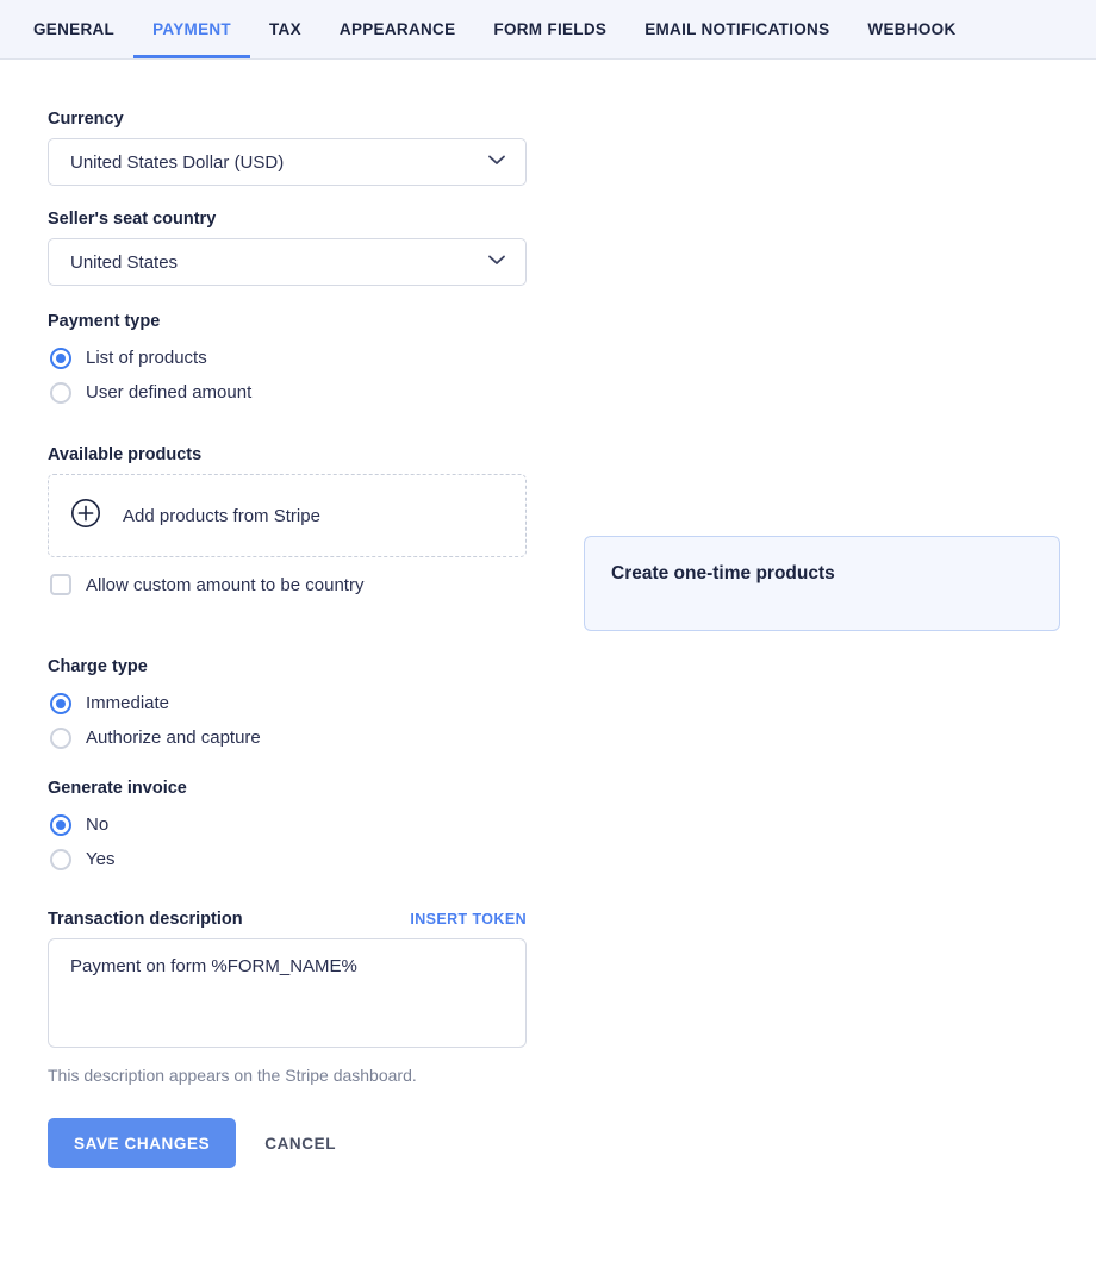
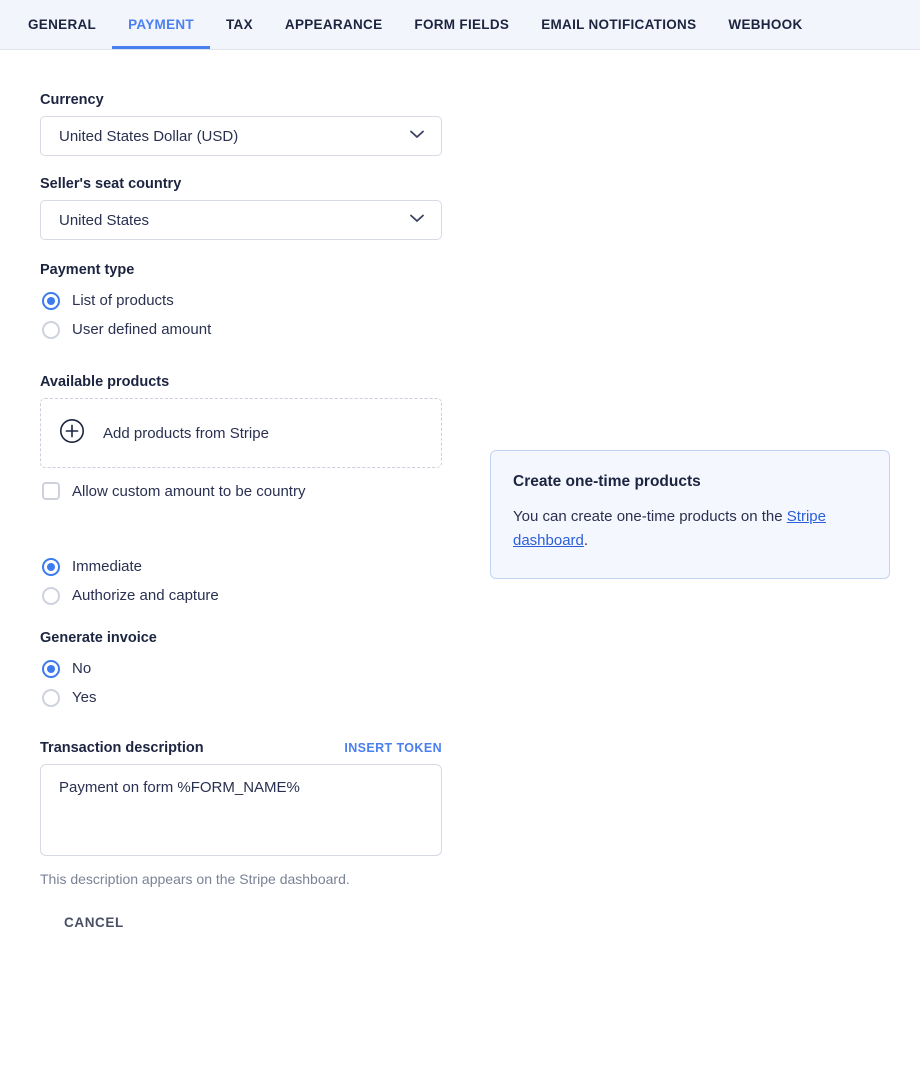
  GENERAL
  PAYMENT
  TAX
  APPEARANCE
  FORM FIELDS
  EMAIL NOTIFICATIONS
  WEBHOOK
  Currency
  United States Dollar (USD)
  Seller's seat country
  United States
  Payment type
  List of products
  User defined amount
  Available products
  Add products from Stripe
  Allow custom amount to be country
- Charge type
  Immediate
  Authorize and capture
  Generate invoice
  No
  Yes
  Transaction description
  INSERT TOKEN
  Payment on form %FORM_NAME%
  This description appears on the Stripe dashboard.
- SAVE CHANGES
  CANCEL
  Create one-time products
+ You can create one-time products on the Stripe dashboard.
